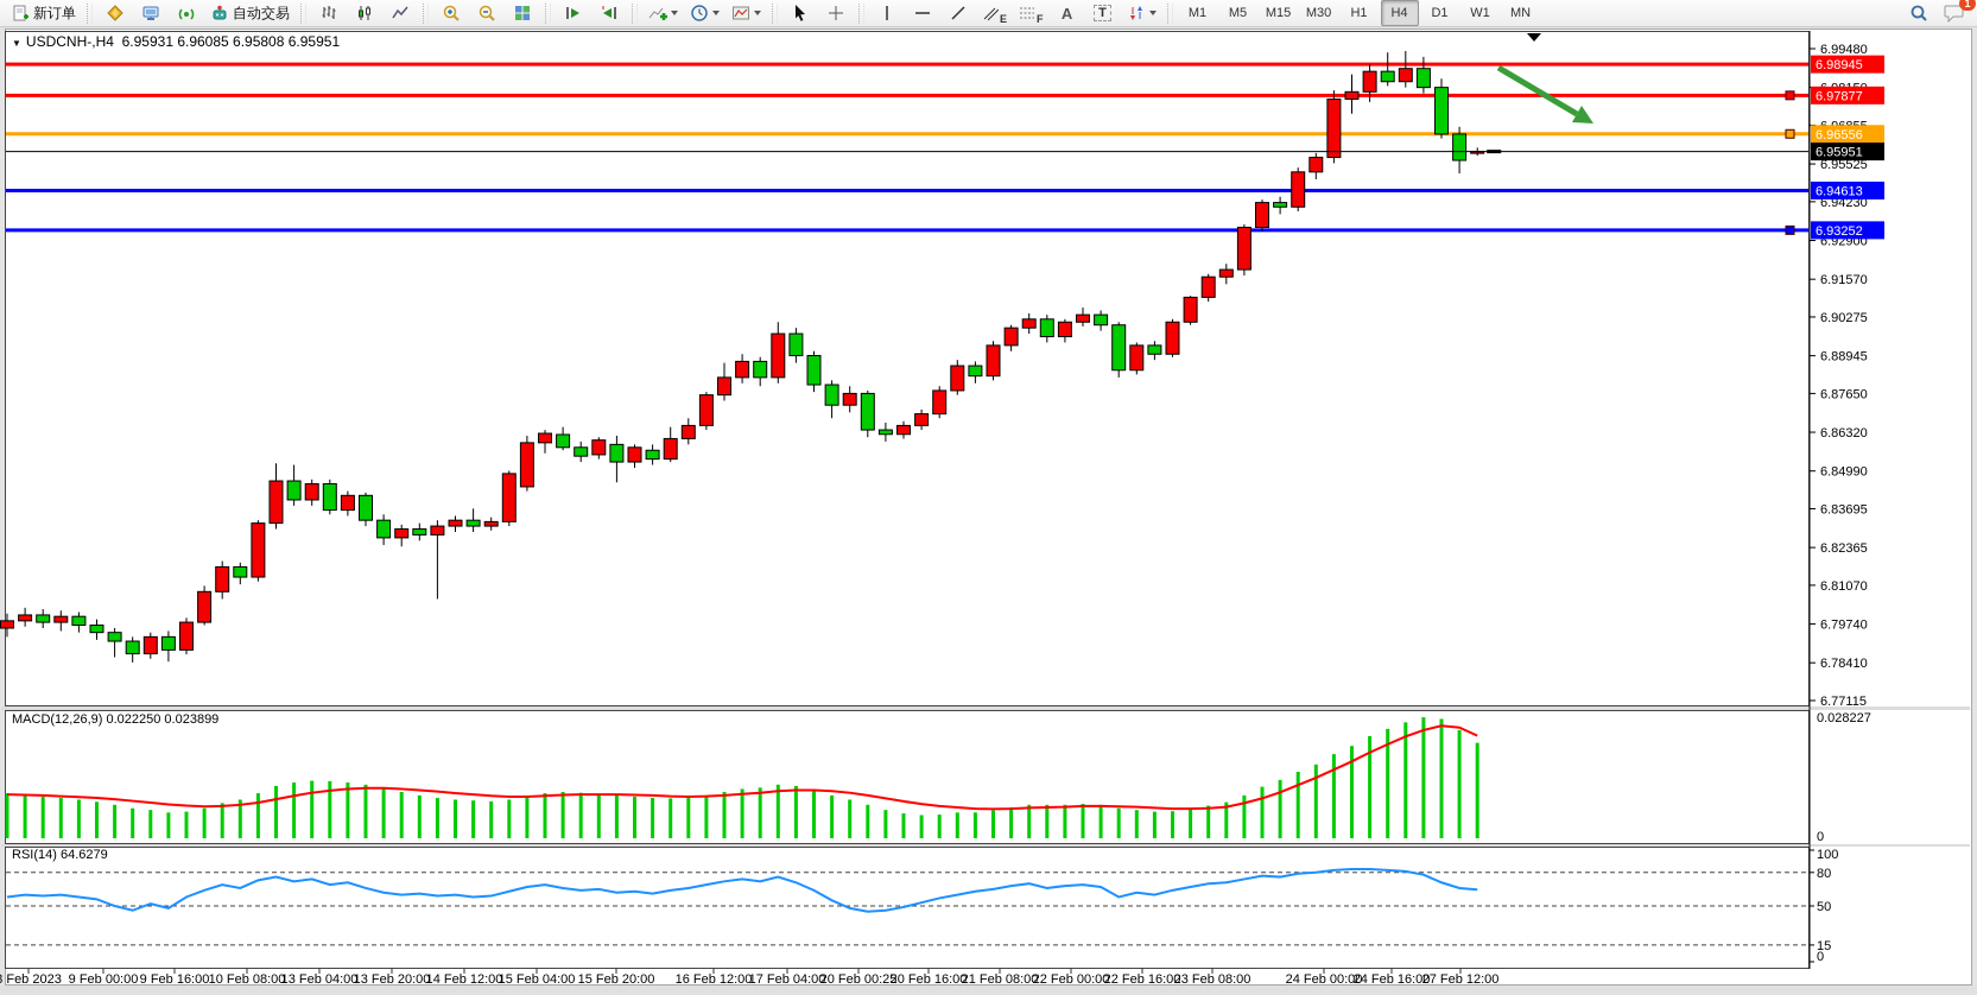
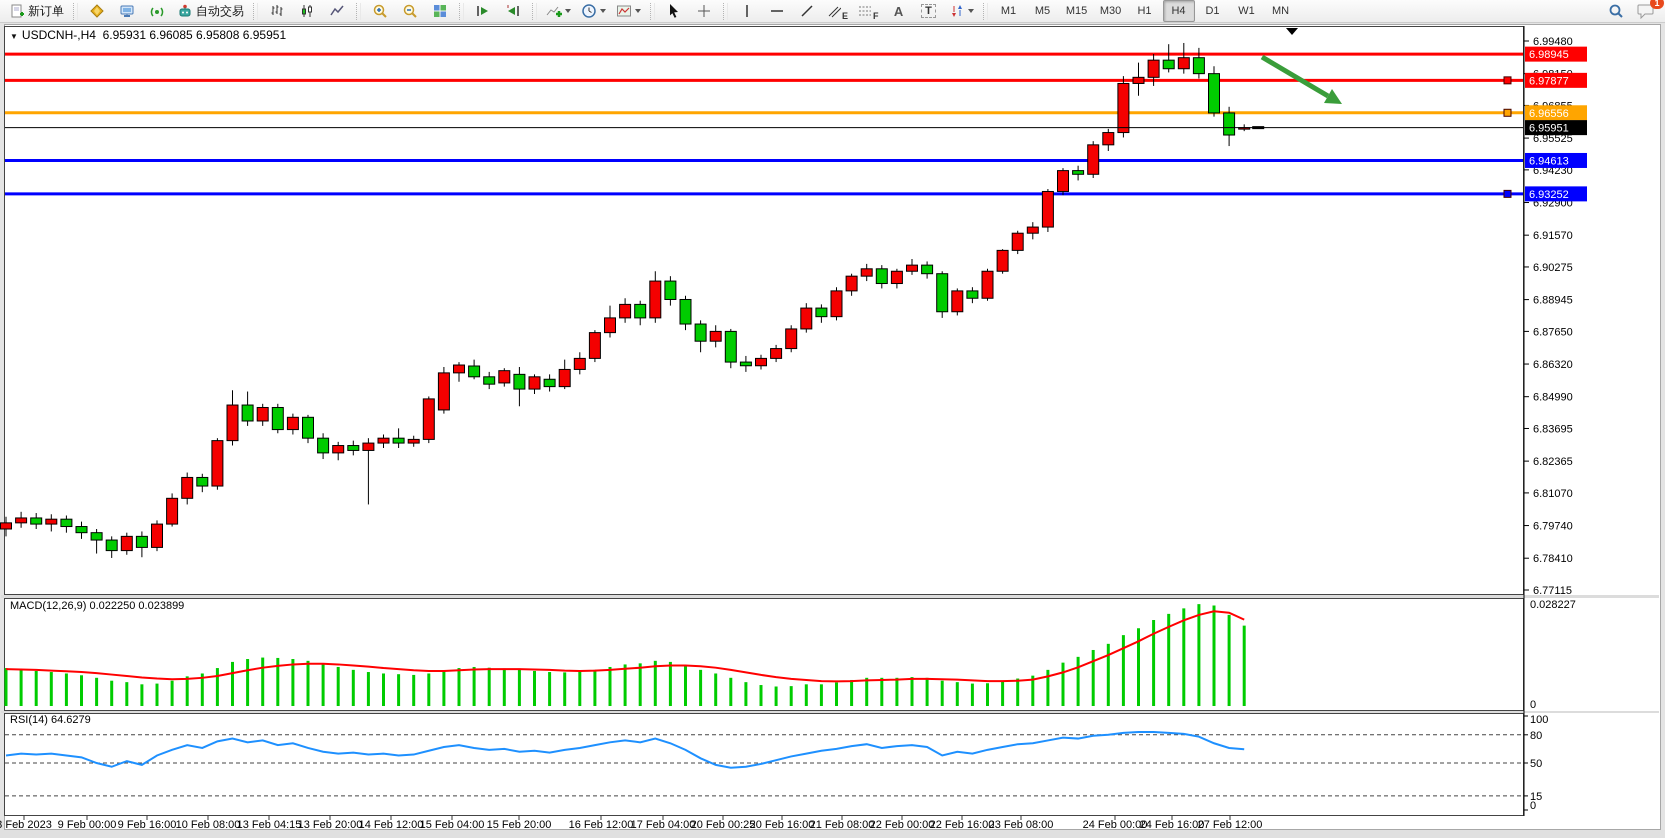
  新订单
  自动交易
  E
  F
  A
  T
  M1
  M5
  M15
  M30
  H1
  H4
  D1
  W1
  MN
  1
  6.99480
  6.95525
  6.94230
  6.92900
  6.91570
  6.90275
  6.88945
  6.87650
  6.86320
  6.84990
  6.83695
  6.82365
  6.81070
  6.79740
  6.78410
  6.77115
  6.98945
  6.97877
  6.96556
  6.94613
  6.93252
  6.95951
  0.028227
  0
  100
  80
  50
  15
  0
  Feb 2023
  9 Feb 00:00
  9 Feb 16:00
  10 Feb 08:00
- 13 Feb 04:00
+ 13 Feb 04:15
  13 Feb 20:00
  14 Feb 12:00
  15 Feb 04:00
  15 Feb 20:00
  16 Feb 12:00
  17 Feb 04:00
  20 Feb 00:25
  20 Feb 16:00
  21 Feb 08:00
  22 Feb 00:00
  22 Feb 16:00
  23 Feb 08:00
  24 Feb 00:00
  24 Feb 16:00
  27 Feb 12:00
  ▼ USDCNH-,H4 6.95931 6.96085 6.95808 6.95951
  MACD(12,26,9) 0.022250 0.023899
  RSI(14) 64.6279
